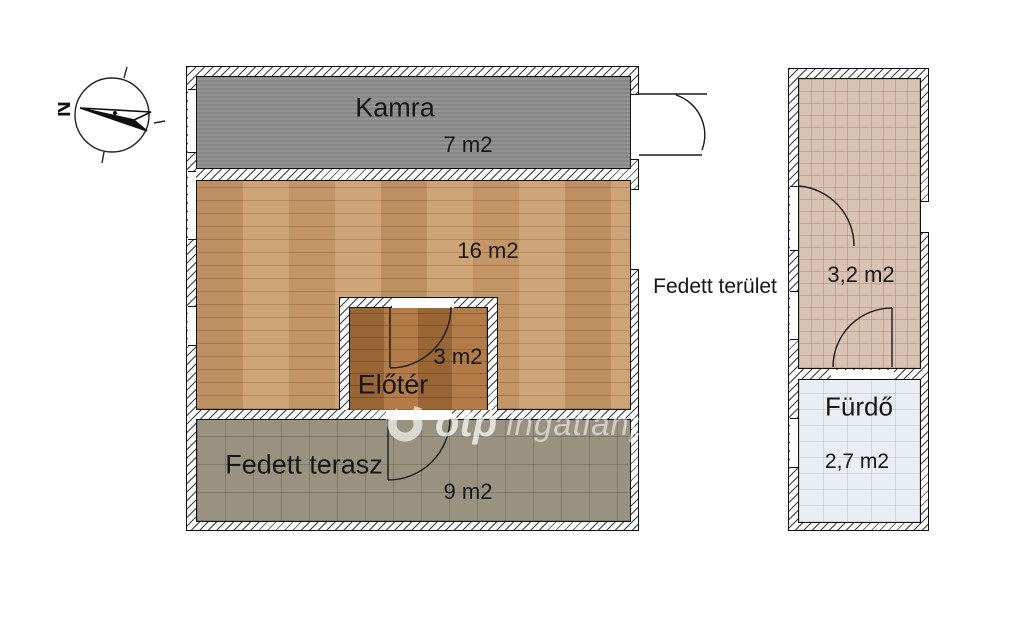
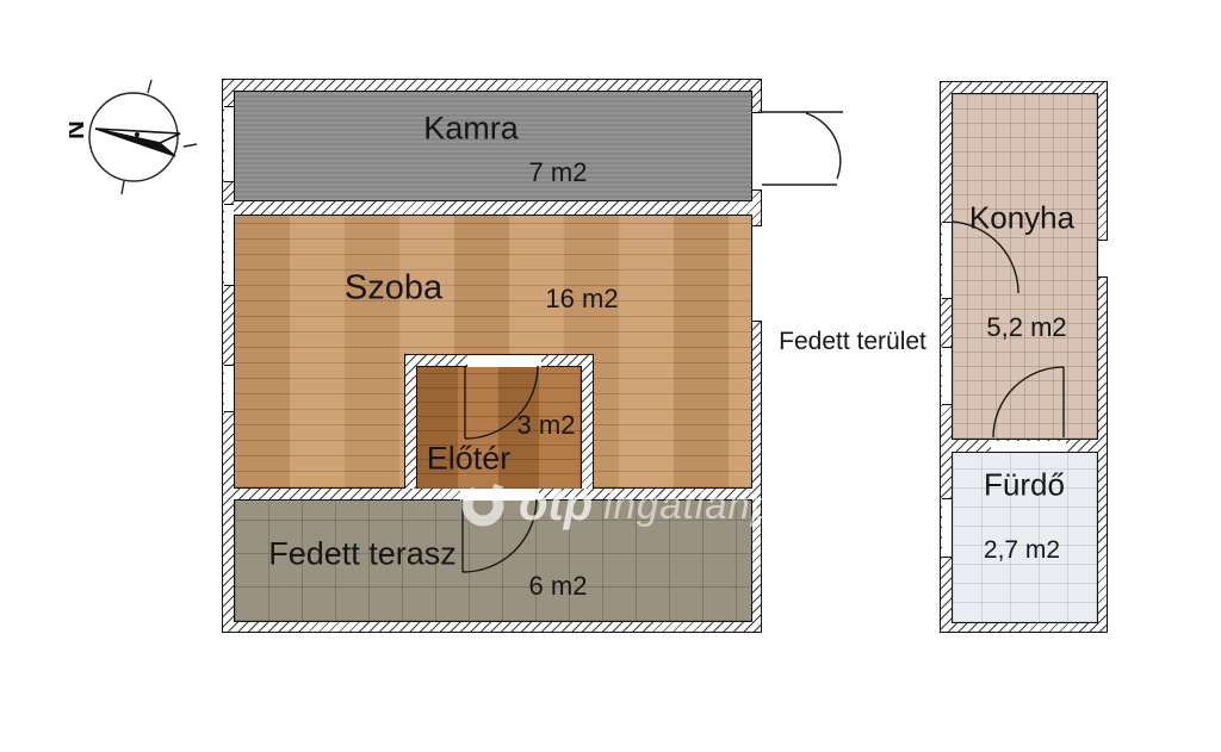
  Kamra
  7 m2
+ Szoba
  16 m2
  3 m2
  Előtér
  Fedett terasz
- 9 m2
+ 6 m2
  Fedett terület
+ Konyha
- 3,2 m2
+ 5,2 m2
  Fürdő
  2,7 m2
  otp
  ingatlanpont
